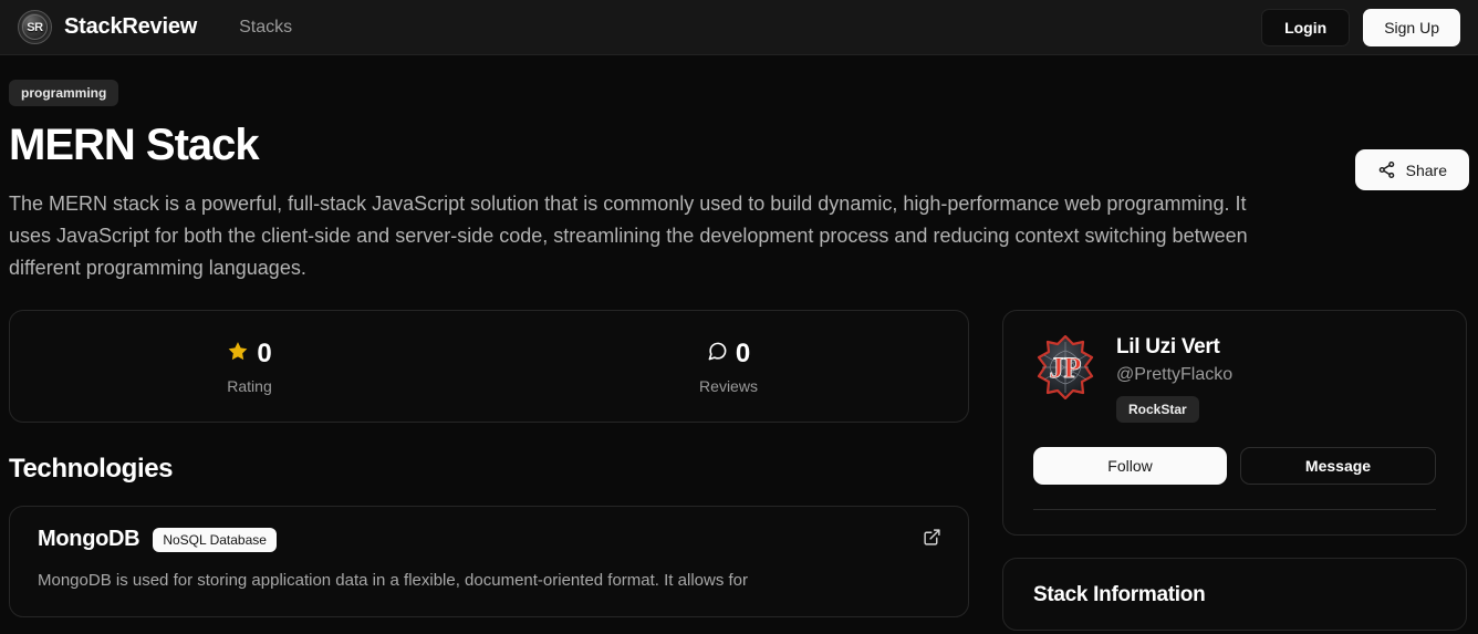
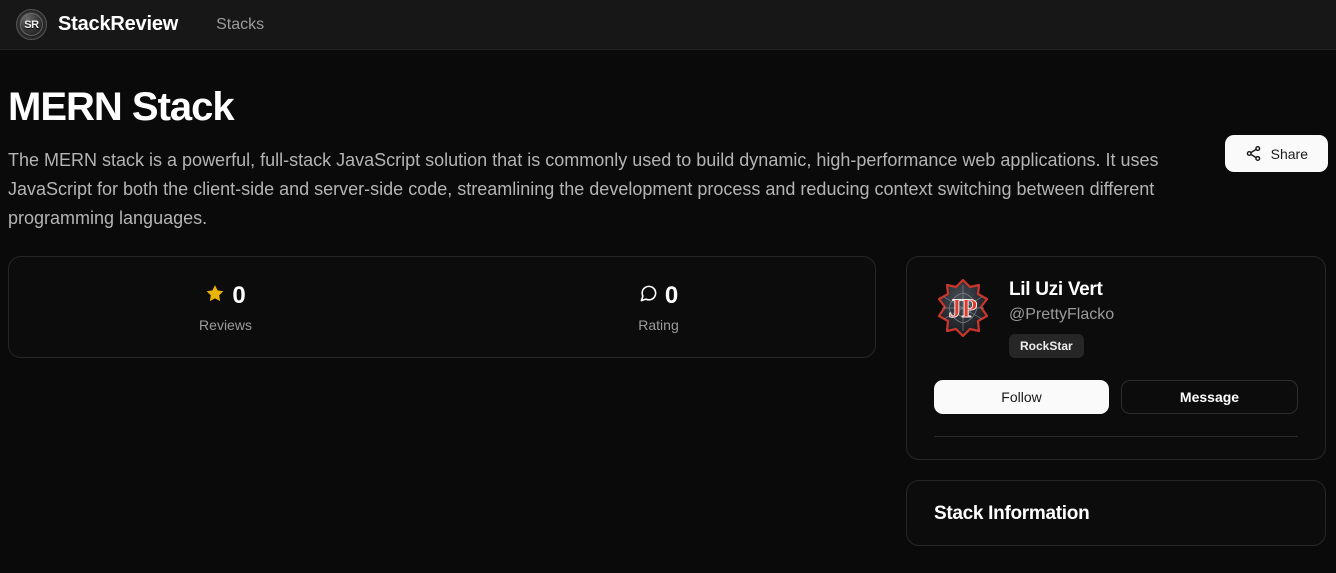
  SR
  StackReview
  Stacks
- Login
- Sign Up
- programming
  Share
  MERN Stack
- The MERN stack is a powerful, full-stack JavaScript solution that is commonly used to build dynamic, high-performance web programming. It uses JavaScript for both the client-side and server-side code, streamlining the development process and reducing context switching between different programming languages.
+ The MERN stack is a powerful, full-stack JavaScript solution that is commonly used to build dynamic, high-performance web applications. It uses JavaScript for both the client-side and server-side code, streamlining the development process and reducing context switching between different programming languages.
  0
- Rating
+ Reviews
  0
- Reviews
+ Rating
- Technologies
- MongoDB
- NoSQL Database
- MongoDB is used for storing application data in a flexible, document-oriented format. It allows for
  JP
  Lil Uzi Vert
  @PrettyFlacko
  RockStar
  Follow
  Message
  Stack Information
